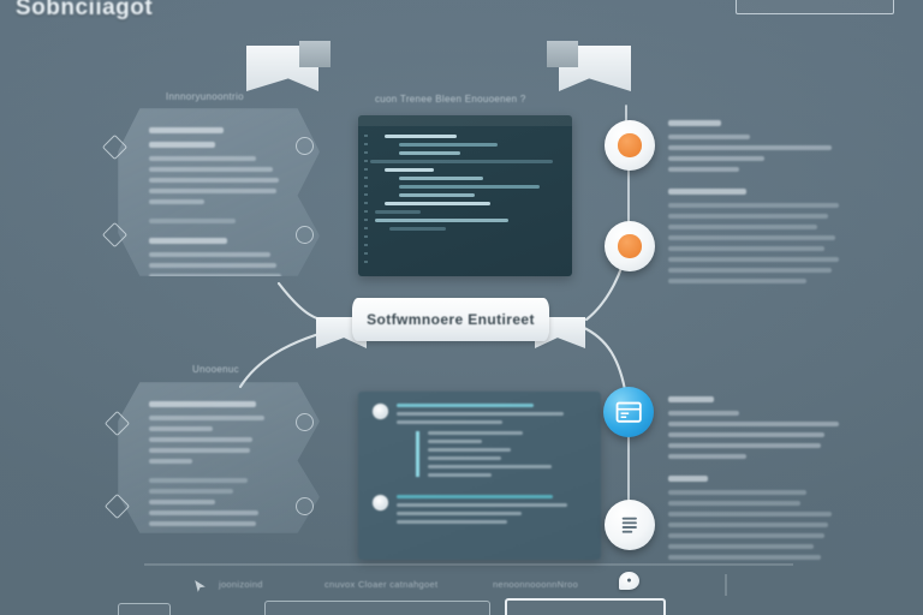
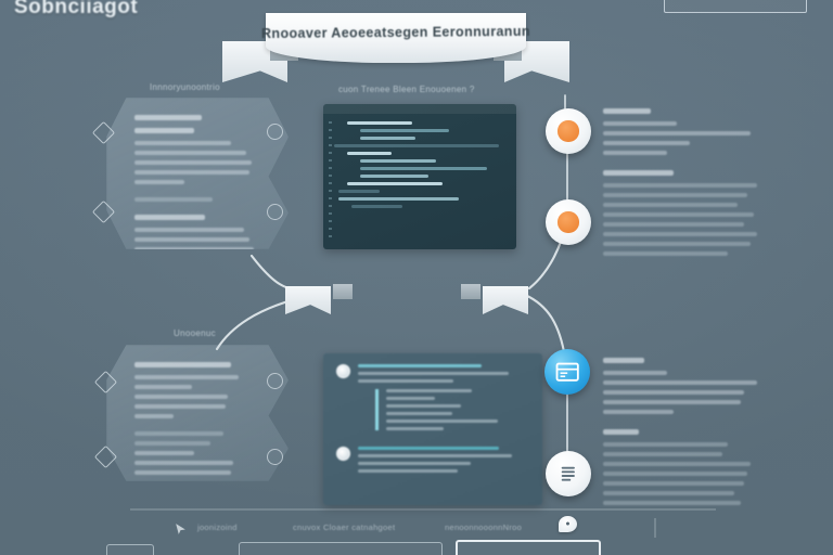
  Sobnciiagot
+ Rnooaver Aeoeeatsegen Eeronnuranun
  Innnoryunoontrio
  cuon Trenee Bleen Enouoenen ?
- Sotfwmnoere Enutireet
  Unooenuc
  joonizoind
  cnuvox Cloaer catnahgoet
  nenoonnooonnNroo
